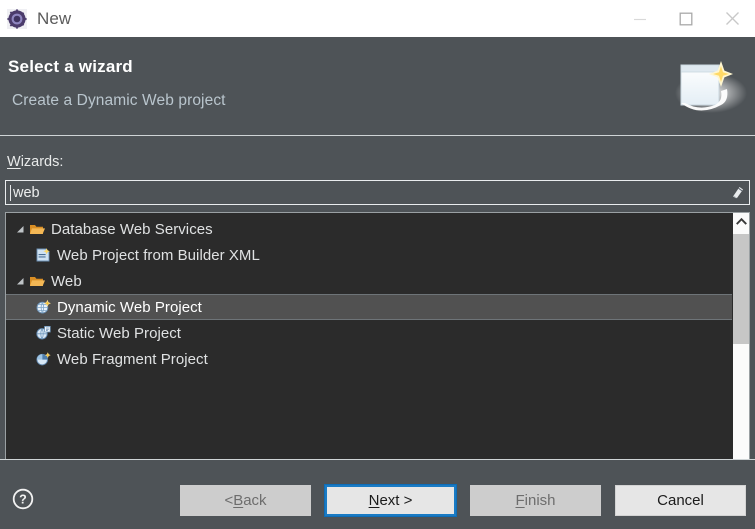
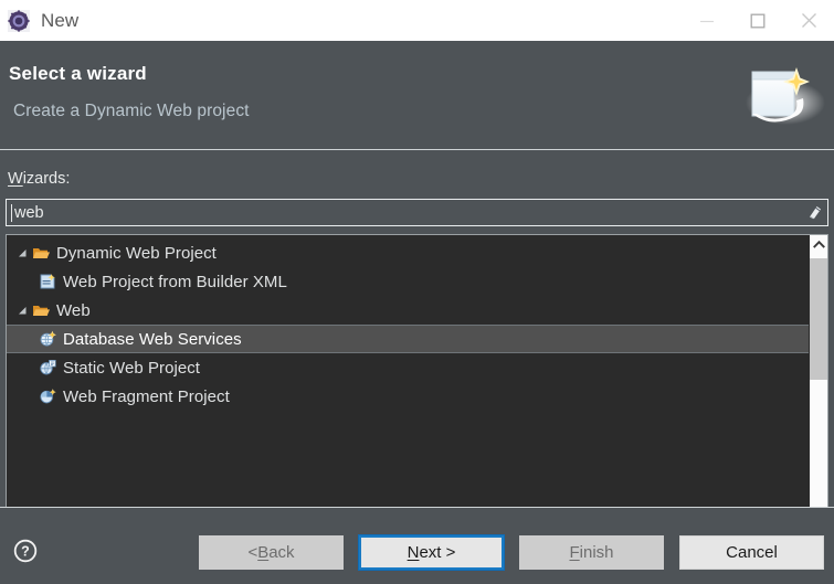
  New
  Select a wizard
  Create a Dynamic Web project
  Wizards:
  web
- Database Web Services
+ Dynamic Web Project
  Web Project from Builder XML
  Web
- Dynamic Web Project
+ Database Web Services
  Static Web Project
  Web Fragment Project
  ?
  <
  B
  ack
  N
  ext >
  F
  inish
  Cancel
